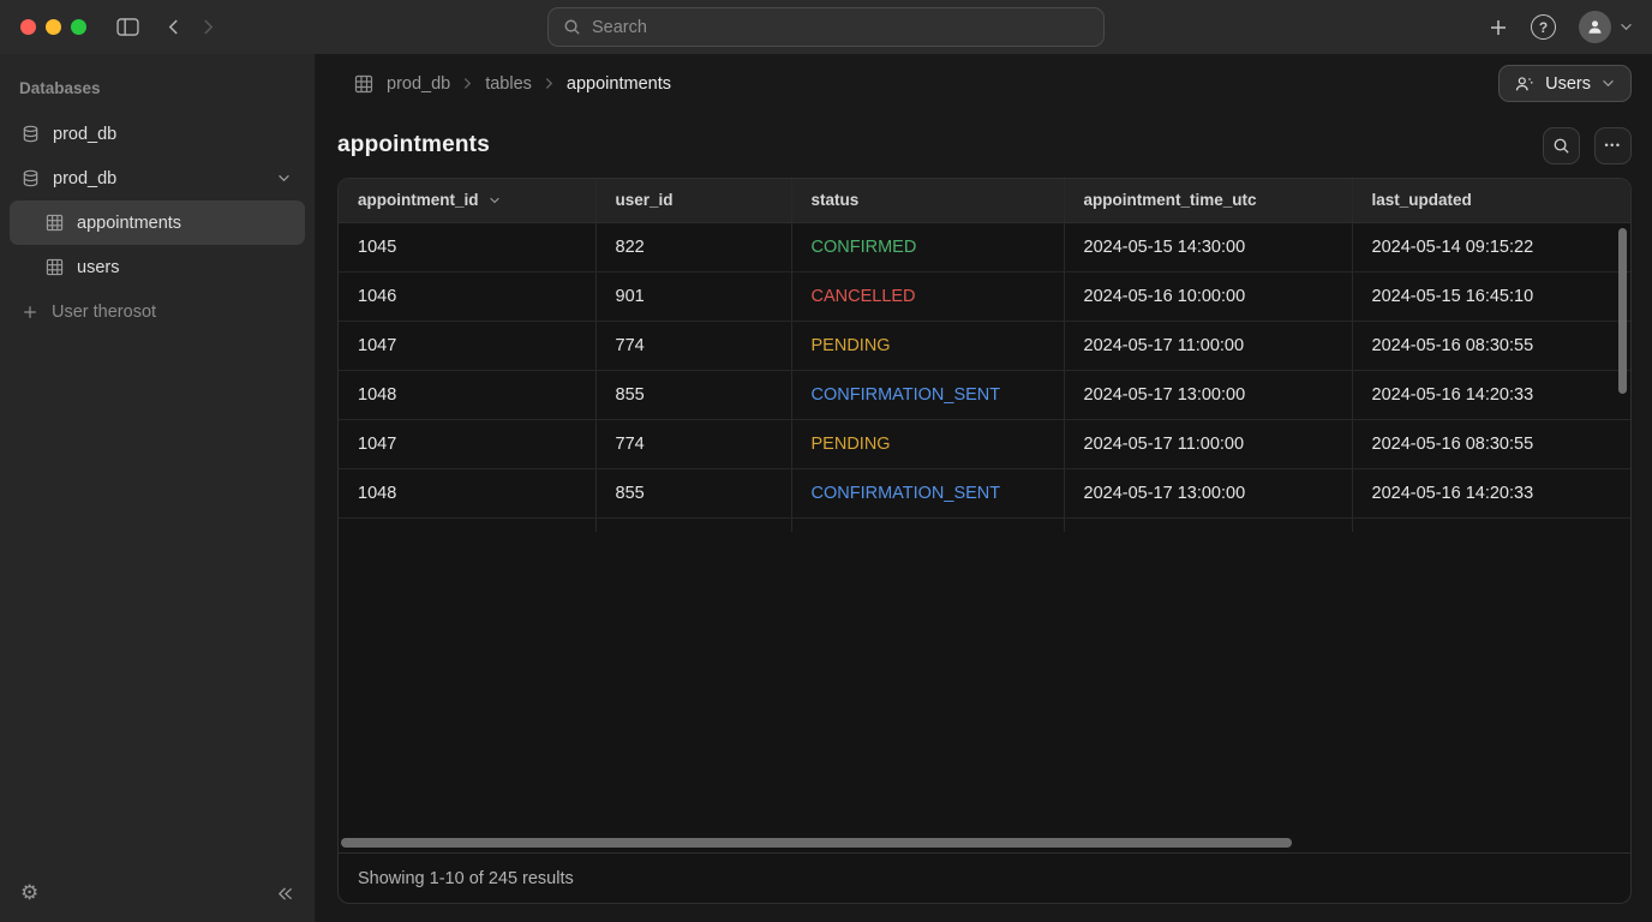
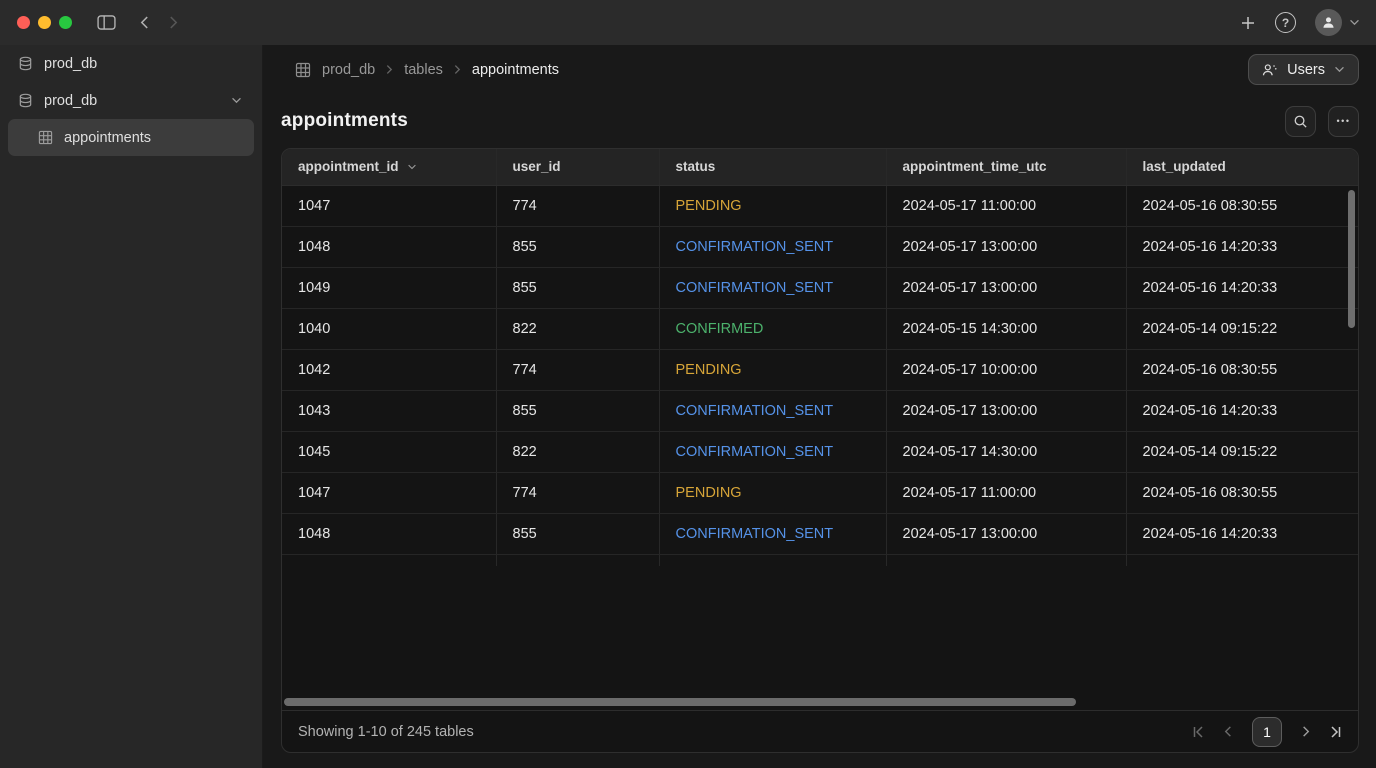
- Search
  ?
- Databases
  prod_db
  prod_db
  appointments
- users
- User therosot
- ⚙
  prod_db
  tables
  appointments
  Users
  appointments
  •••
  appointment_id	user_id	status	appointment_time_utc	last_updated
- 1045	822	CONFIRMED	2024-05-15 14:30:00	2024-05-14 09:15:22
- 1046	901	CANCELLED	2024-05-16 10:00:00	2024-05-15 16:45:10
  1047	774	PENDING	2024-05-17 11:00:00	2024-05-16 08:30:55
  1048	855	CONFIRMATION_SENT	2024-05-17 13:00:00	2024-05-16 14:20:33
+ 1049	855	CONFIRMATION_SENT	2024-05-17 13:00:00	2024-05-16 14:20:33
+ 1040	822	CONFIRMED	2024-05-15 14:30:00	2024-05-14 09:15:22
+ 1042	774	PENDING	2024-05-17 10:00:00	2024-05-16 08:30:55
+ 1043	855	CONFIRMATION_SENT	2024-05-17 13:00:00	2024-05-16 14:20:33
+ 1045	822	CONFIRMATION_SENT	2024-05-17 14:30:00	2024-05-14 09:15:22
  1047	774	PENDING	2024-05-17 11:00:00	2024-05-16 08:30:55
  1048	855	CONFIRMATION_SENT	2024-05-17 13:00:00	2024-05-16 14:20:33
- Showing 1-10 of 245 results
+ Showing 1-10 of 245 tables
+ 1
